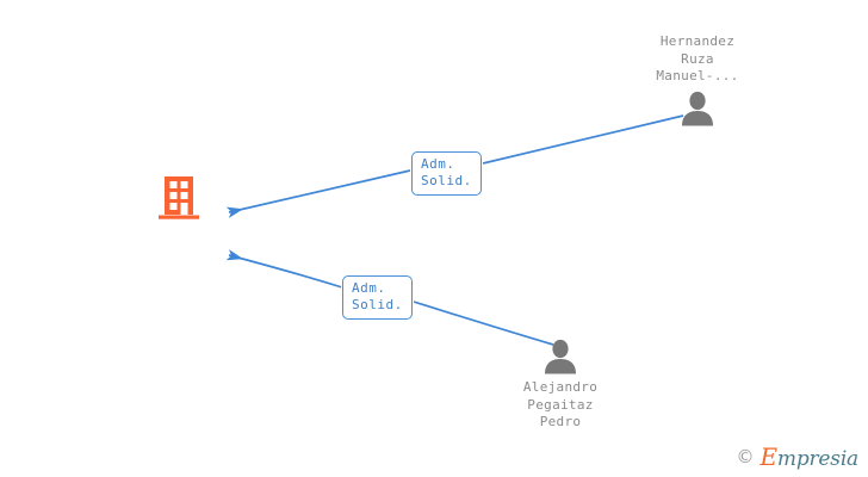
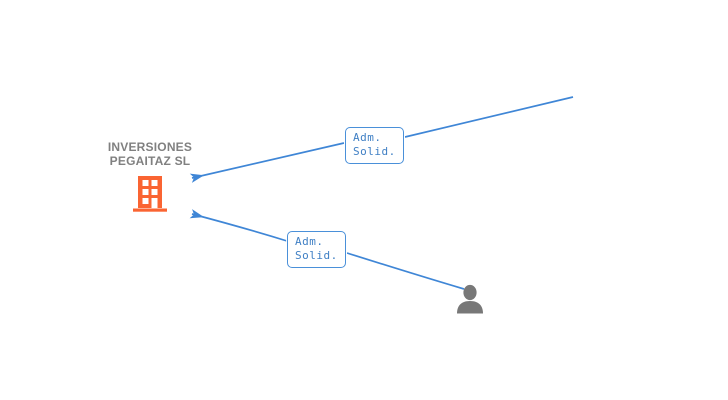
+ INVERSIONES
+ PEGAITAZ SL
  Adm.
  Solid.
  Adm.
  Solid.
- Hernandez
- Ruza
- Manuel-...
- Alejandro
- Pegaitaz
- Pedro
- ©
- Empresia
